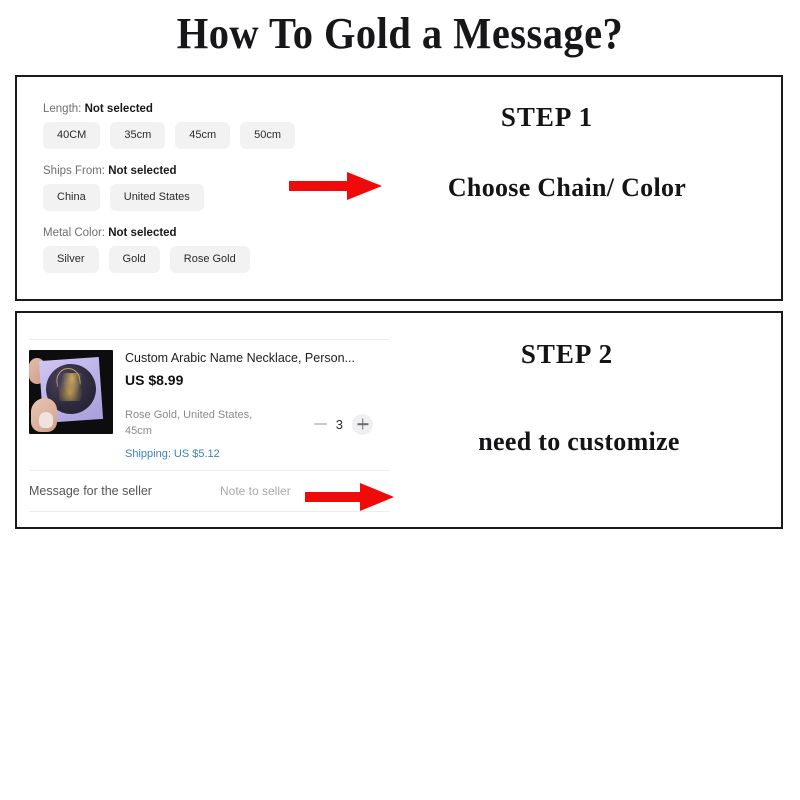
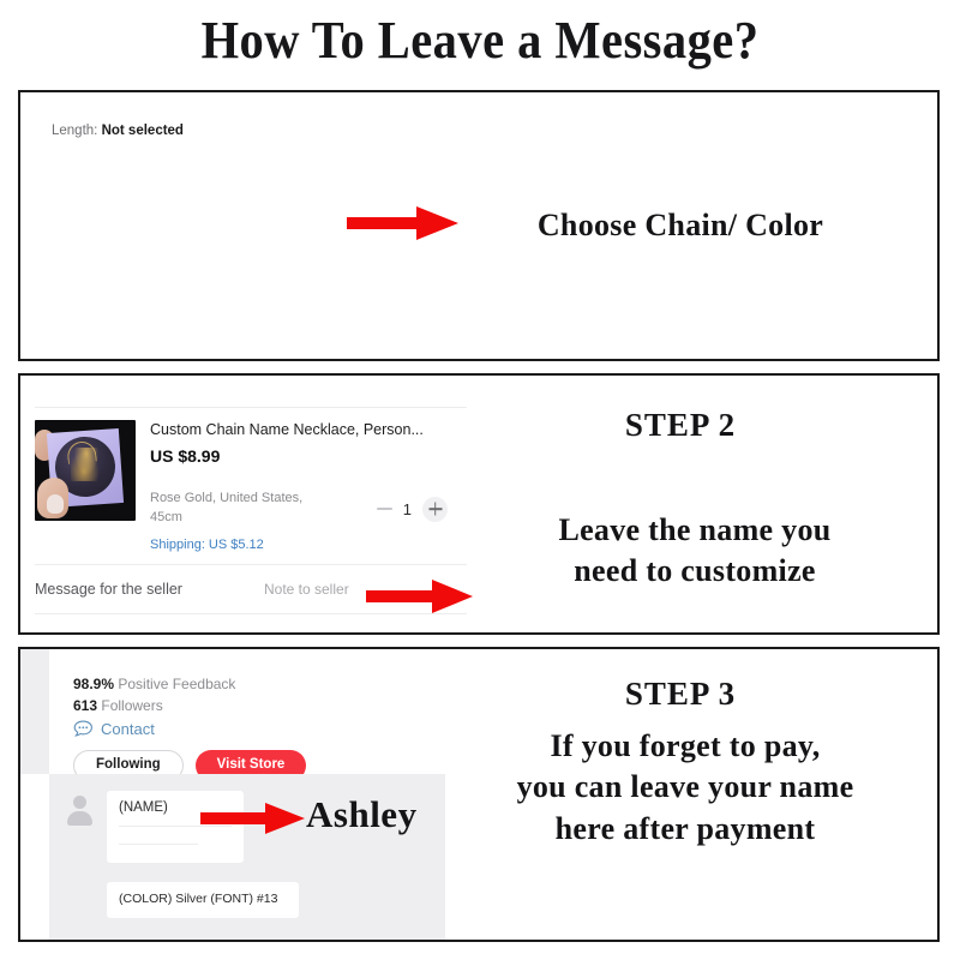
- How To Gold a Message?
+ How To Leave a Message?
  Length: Not selected
- 40CM
- 35cm
- 45cm
- 50cm
- Ships From: Not selected
- China
- United States
- Metal Color: Not selected
- Silver
- Gold
- Rose Gold
- STEP 1
  Choose Chain/ Color
- Custom Arabic Name Necklace, Person...
+ Custom Chain Name Necklace, Person...
  US $8.99
  Rose Gold, United States, 45cm
- 3
+ 1
  Shipping: US $5.12
  Message for the seller
  Note to seller
  STEP 2
+ Leave the name you
  need to customize
+ 98.9% Positive Feedback
+ 613 Followers
+ Contact
+ Following
+ Visit Store
+ (NAME)
+ (COLOR) Silver (FONT) #13
+ Ashley
+ STEP 3
+ If you forget to pay,
+ you can leave your name
+ here after payment
